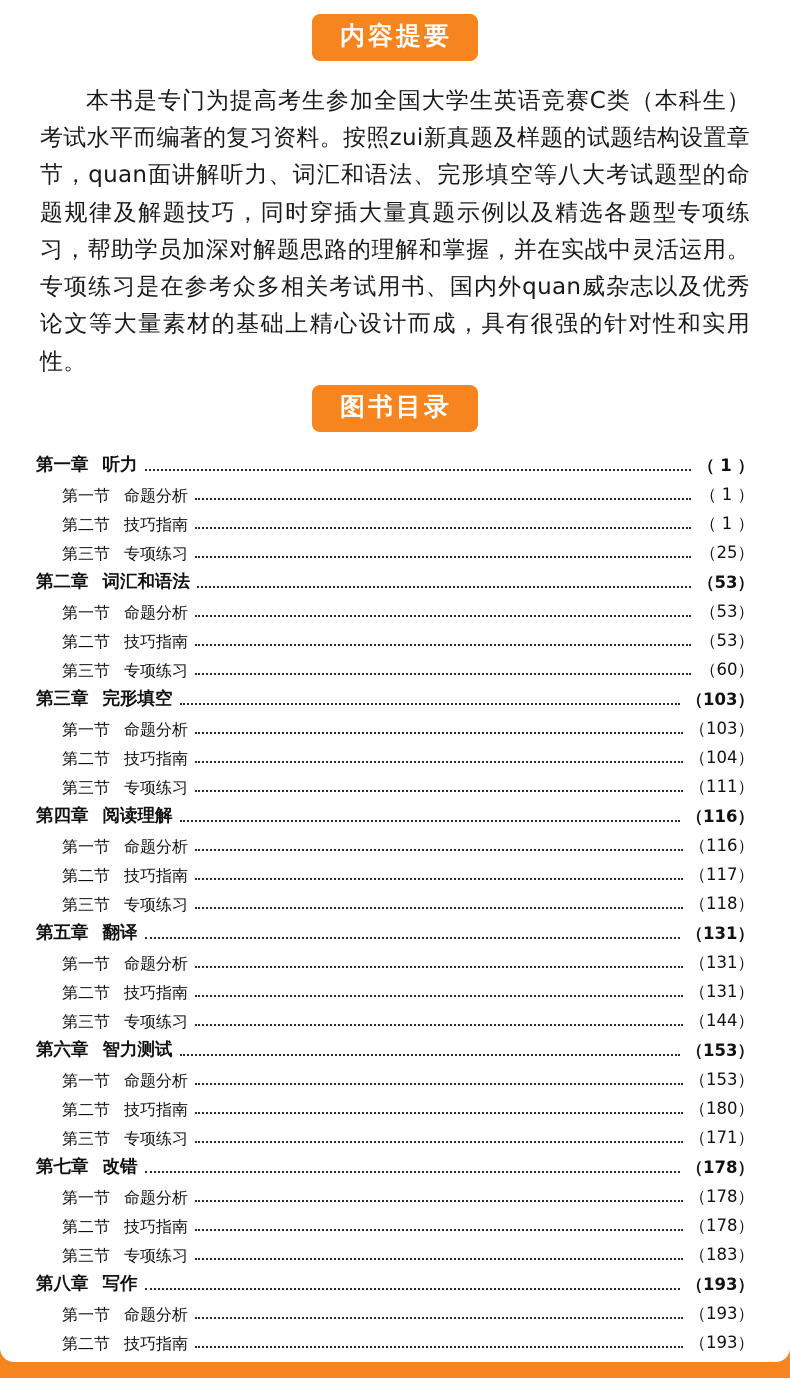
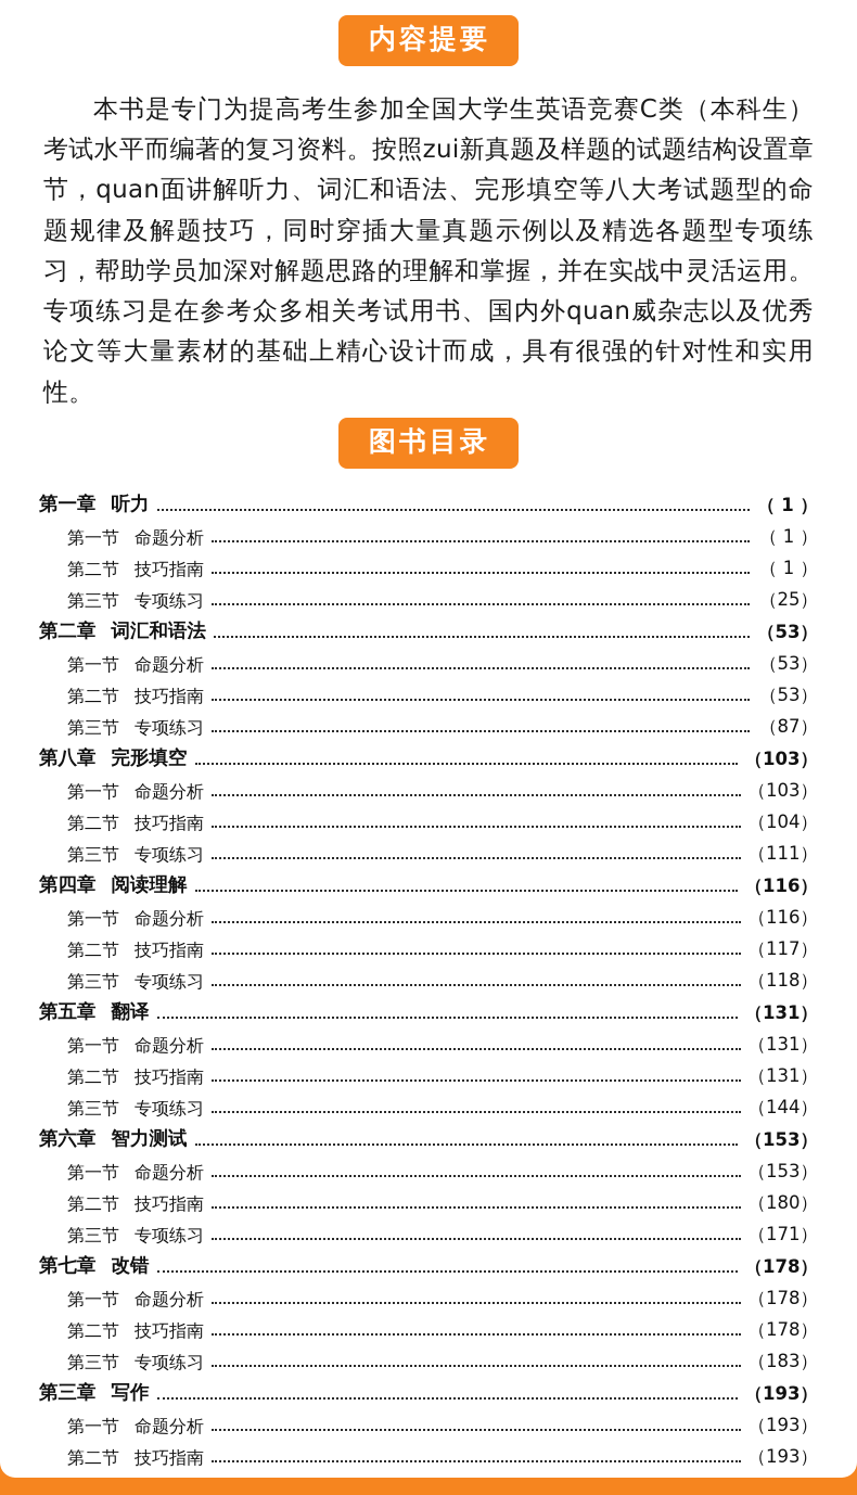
  内容提要
  本书是专门为提高考生参加全国大学生英语竞赛C类（本科生）考试水平而编著的复习资料。按照zui新真题及样题的试题结构设置章节，quan面讲解听力、词汇和语法、完形填空等八大考试题型的命题规律及解题技巧，同时穿插大量真题示例以及精选各题型专项练习，帮助学员加深对解题思路的理解和掌握，并在实战中灵活运用。专项练习是在参考众多相关考试用书、国内外quan威杂志以及优秀论文等大量素材的基础上精心设计而成，具有很强的针对性和实用性。
  图书目录
  第一章 听力
  （ 1 ）
  第一节 命题分析
  （ 1 ）
  第二节 技巧指南
  （ 1 ）
  第三节 专项练习
  （25）
  第二章 词汇和语法
  （53）
  第一节 命题分析
  （53）
  第二节 技巧指南
  （53）
  第三节 专项练习
- （60）
+ （87）
- 第三章 完形填空
+ 第八章 完形填空
  （103）
  第一节 命题分析
  （103）
  第二节 技巧指南
  （104）
  第三节 专项练习
  （111）
  第四章 阅读理解
  （116）
  第一节 命题分析
  （116）
  第二节 技巧指南
  （117）
  第三节 专项练习
  （118）
  第五章 翻译
  （131）
  第一节 命题分析
  （131）
  第二节 技巧指南
  （131）
  第三节 专项练习
  （144）
  第六章 智力测试
  （153）
  第一节 命题分析
  （153）
  第二节 技巧指南
  （180）
  第三节 专项练习
  （171）
  第七章 改错
  （178）
  第一节 命题分析
  （178）
  第二节 技巧指南
  （178）
  第三节 专项练习
  （183）
- 第八章 写作
+ 第三章 写作
  （193）
  第一节 命题分析
  （193）
  第二节 技巧指南
  （193）
